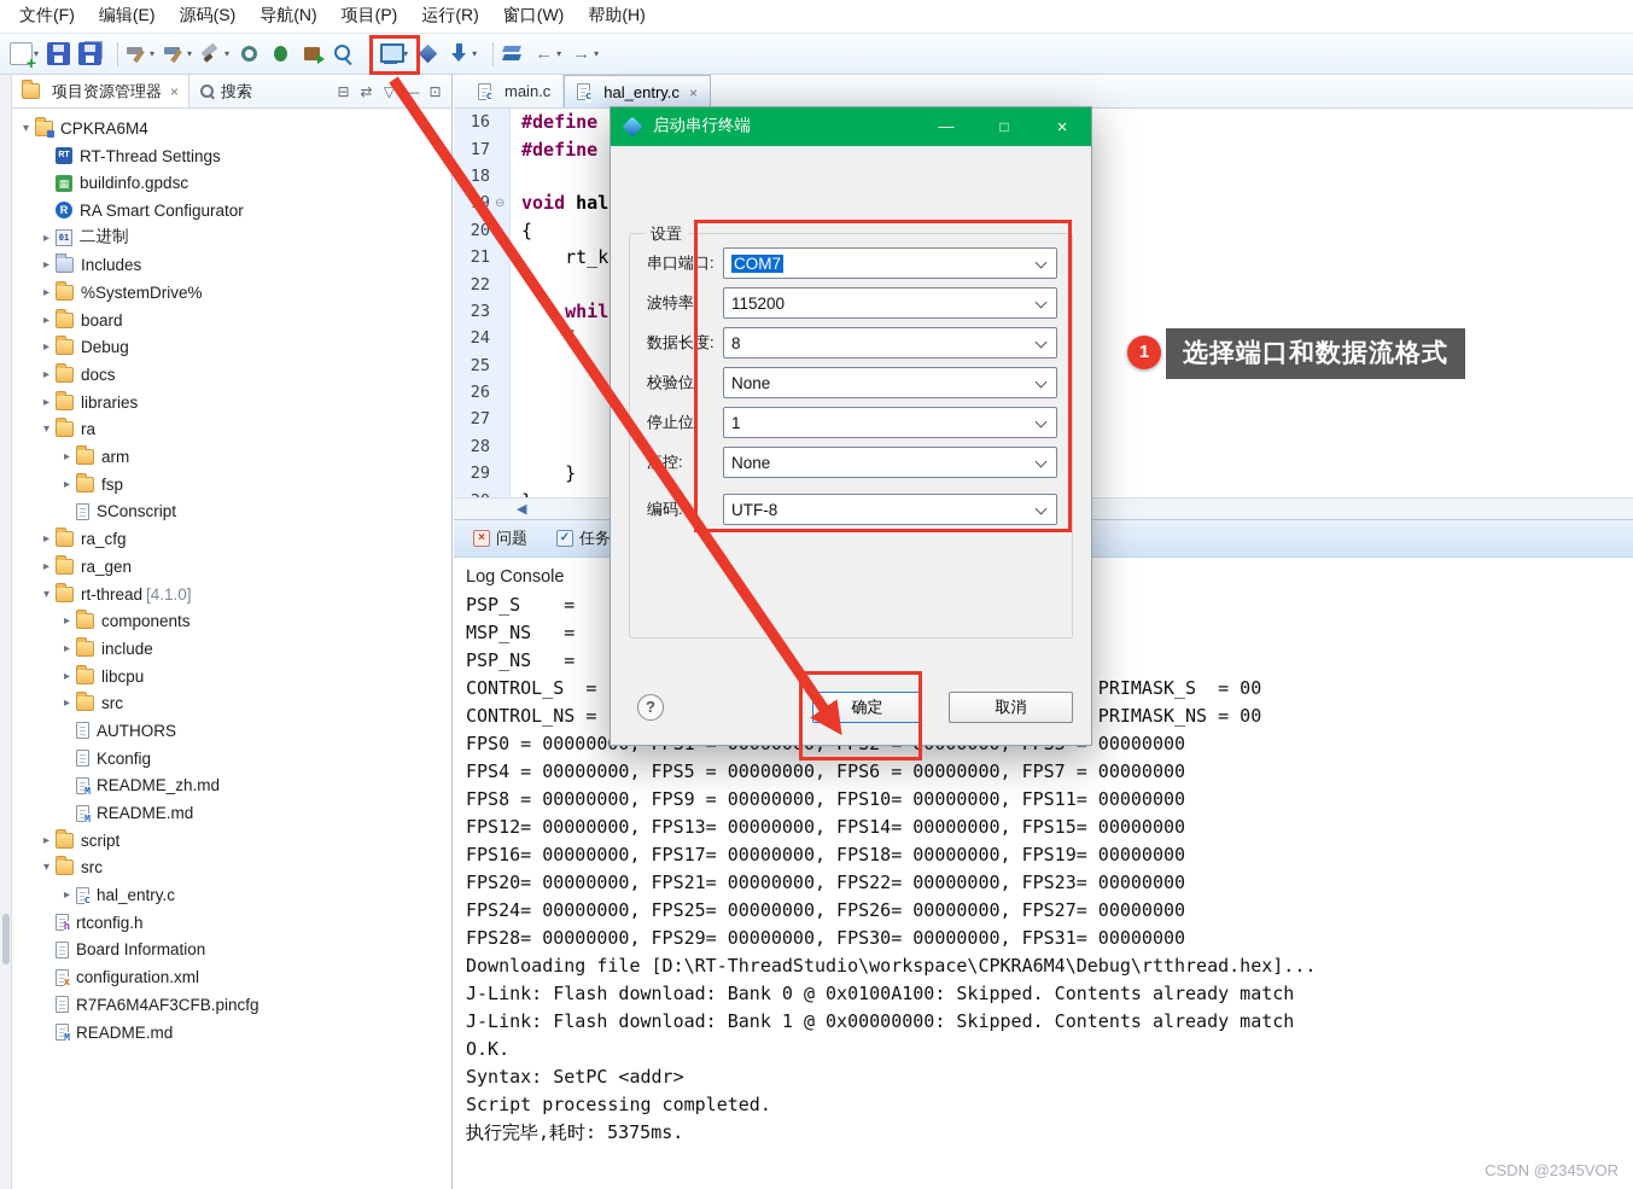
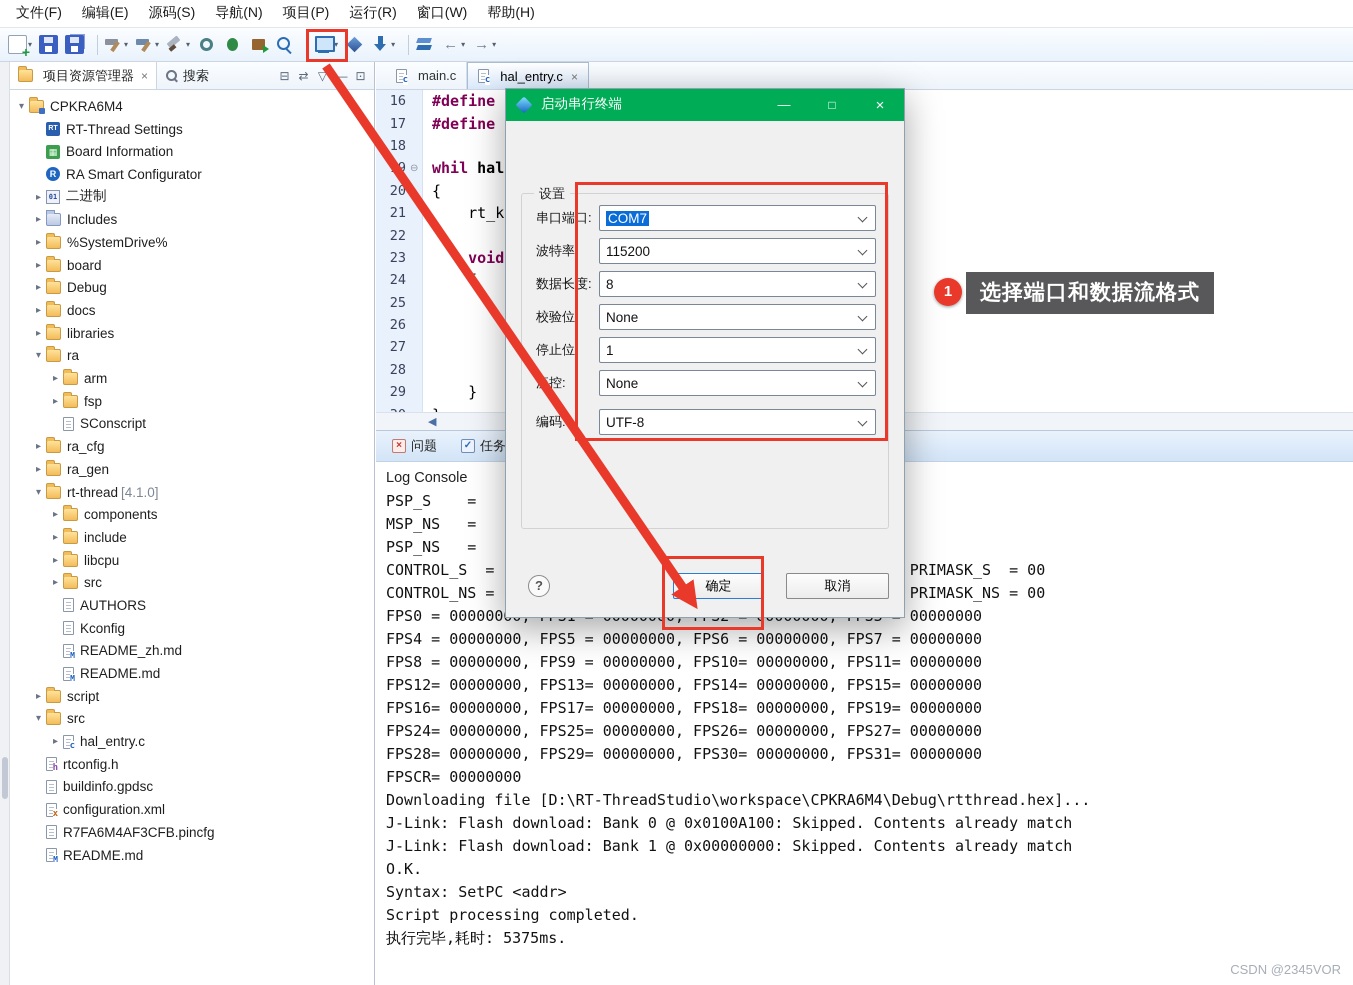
  文件(F)
  编辑(E)
  源码(S)
  导航(N)
  项目(P)
  运行(R)
  窗口(W)
  帮助(H)
  ▾
  ▾
  ▾
  ▾
  ▾
  ▾
  ←
  ▾
  →
  ▾
  项目资源管理器
  搜索
  ⊟
  ⇄
  ▽
  —
  ⊡
  ▾
  CPKRA6M4
  RT-Thread Settings
- buildinfo.gpdsc
+ Board Information
  RA Smart Configurator
  ▸
  二进制
  ▸
  Includes
  ▸
  %SystemDrive%
  ▸
  board
  ▸
  Debug
  ▸
  docs
  ▸
  libraries
  ▾
  ra
  ▸
  arm
  ▸
  fsp
  SConscript
  ▸
  ra_cfg
  ▸
  ra_gen
  ▾
  rt-thread
  [4.1.0]
  ▸
  components
  ▸
  include
  ▸
  libcpu
  ▸
  src
  AUTHORS
  Kconfig
  README_zh.md
  README.md
  ▸
  script
  ▾
  src
  ▸
  hal_entry.c
  rtconfig.h
- Board Information
+ buildinfo.gpdsc
  configuration.xml
  R7FA6M4AF3CFB.pincfg
  README.md
  main.c
  hal_entry.c
  16
  #define
  17
  #define
  18
  ⊖
- void
+ whil
  hal
  20
  {
  21
  rt_k
  22
  23
- whil
+ void
  24
  25
  26
  27
  28
  29
  }
  ◀
  问题
  任务
  Log Console
  PSP_S =
  MSP_NS =
  PSP_NS =
  CONTROL_S = PRIMASK_S = 00
  CONTROL_NS = PRIMASK_NS = 00
  FPS4 = 00000000, FPS5 = 00000000, FPS6 = 00000000, FPS7 = 00000000
  FPS8 = 00000000, FPS9 = 00000000, FPS10= 00000000, FPS11= 00000000
  FPS12= 00000000, FPS13= 00000000, FPS14= 00000000, FPS15= 00000000
  FPS16= 00000000, FPS17= 00000000, FPS18= 00000000, FPS19= 00000000
- FPS20= 00000000, FPS21= 00000000, FPS22= 00000000, FPS23= 00000000
  FPS24= 00000000, FPS25= 00000000, FPS26= 00000000, FPS27= 00000000
  FPS28= 00000000, FPS29= 00000000, FPS30= 00000000, FPS31= 00000000
+ FPSCR= 00000000
  Downloading file [D:\RT-ThreadStudio\workspace\CPKRA6M4\Debug\rtthread.hex]...
  J-Link: Flash download: Bank 0 @ 0x0100A100: Skipped. Contents already match
  J-Link: Flash download: Bank 1 @ 0x00000000: Skipped. Contents already match
  O.K.
  Syntax: SetPC <addr>
  Script processing completed.
  执行完毕,耗时: 5375ms.
  CSDN @2345VOR
  启动串行终端
  设置
  串口端口:
  COM7
  波特率:
  115200
  数据长度:
  8
  校验位:
  None
  停止位:
  1
  None
  UTF-8
  ?
  确定
  取消
  1
  选择端口和数据流格式
